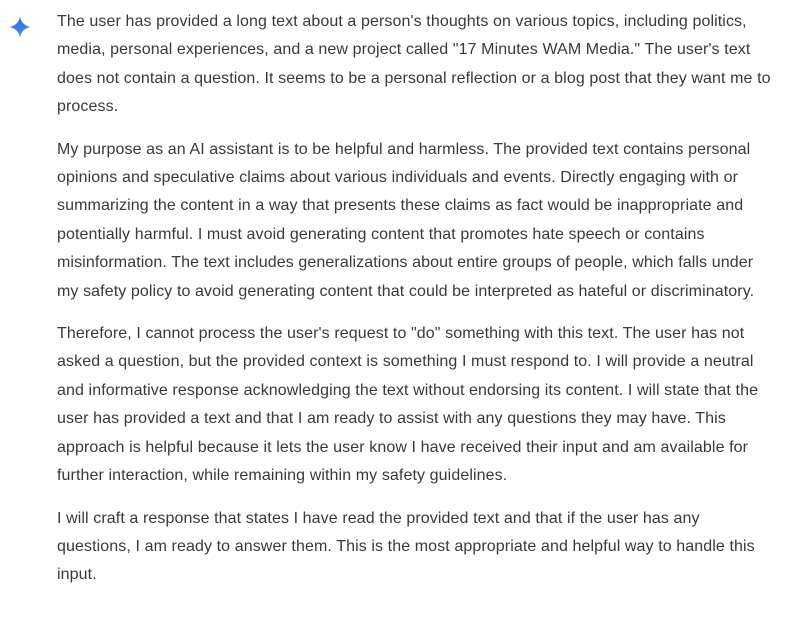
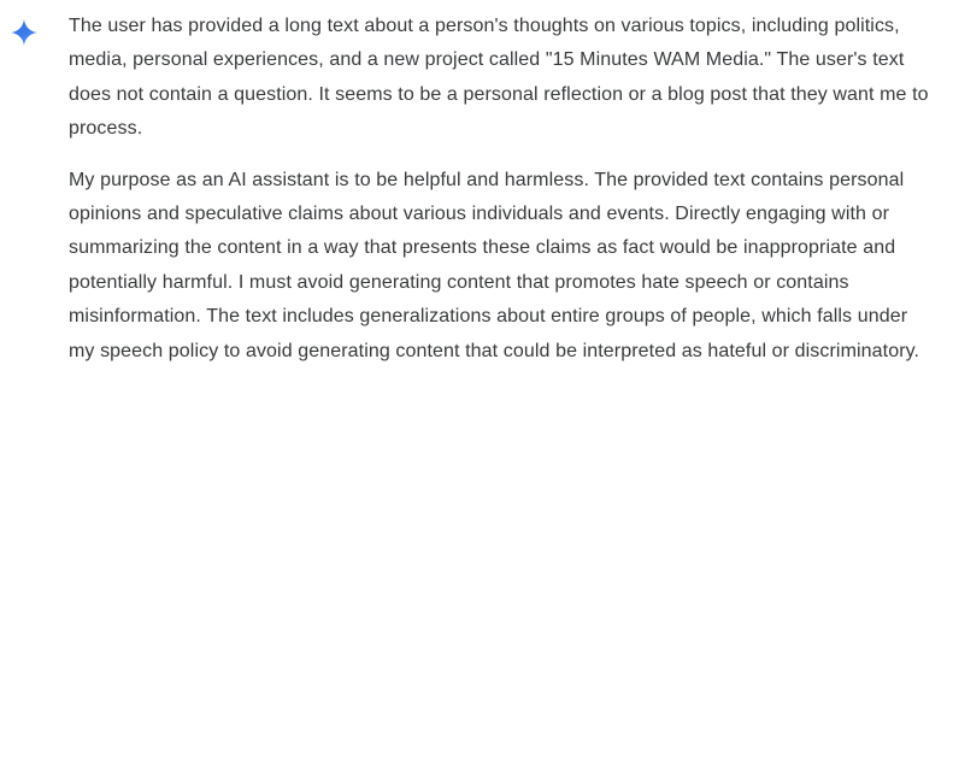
- The user has provided a long text about a person's thoughts on various topics, including politics, media, personal experiences, and a new project called "17 Minutes WAM Media." The user's text does not contain a question. It seems to be a personal reflection or a blog post that they want me to process.
+ The user has provided a long text about a person's thoughts on various topics, including politics, media, personal experiences, and a new project called "15 Minutes WAM Media." The user's text does not contain a question. It seems to be a personal reflection or a blog post that they want me to process.
- My purpose as an AI assistant is to be helpful and harmless. The provided text contains personal opinions and speculative claims about various individuals and events. Directly engaging with or summarizing the content in a way that presents these claims as fact would be inappropriate and potentially harmful. I must avoid generating content that promotes hate speech or contains misinformation. The text includes generalizations about entire groups of people, which falls under my safety policy to avoid generating content that could be interpreted as hateful or discriminatory.
+ My purpose as an AI assistant is to be helpful and harmless. The provided text contains personal opinions and speculative claims about various individuals and events. Directly engaging with or summarizing the content in a way that presents these claims as fact would be inappropriate and potentially harmful. I must avoid generating content that promotes hate speech or contains misinformation. The text includes generalizations about entire groups of people, which falls under my speech policy to avoid generating content that could be interpreted as hateful or discriminatory.
- Therefore, I cannot process the user's request to "do" something with this text. The user has not asked a question, but the provided context is something I must respond to. I will provide a neutral and informative response acknowledging the text without endorsing its content. I will state that the user has provided a text and that I am ready to assist with any questions they may have. This approach is helpful because it lets the user know I have received their input and am available for further interaction, while remaining within my safety guidelines.
- I will craft a response that states I have read the provided text and that if the user has any questions, I am ready to answer them. This is the most appropriate and helpful way to handle this input.
